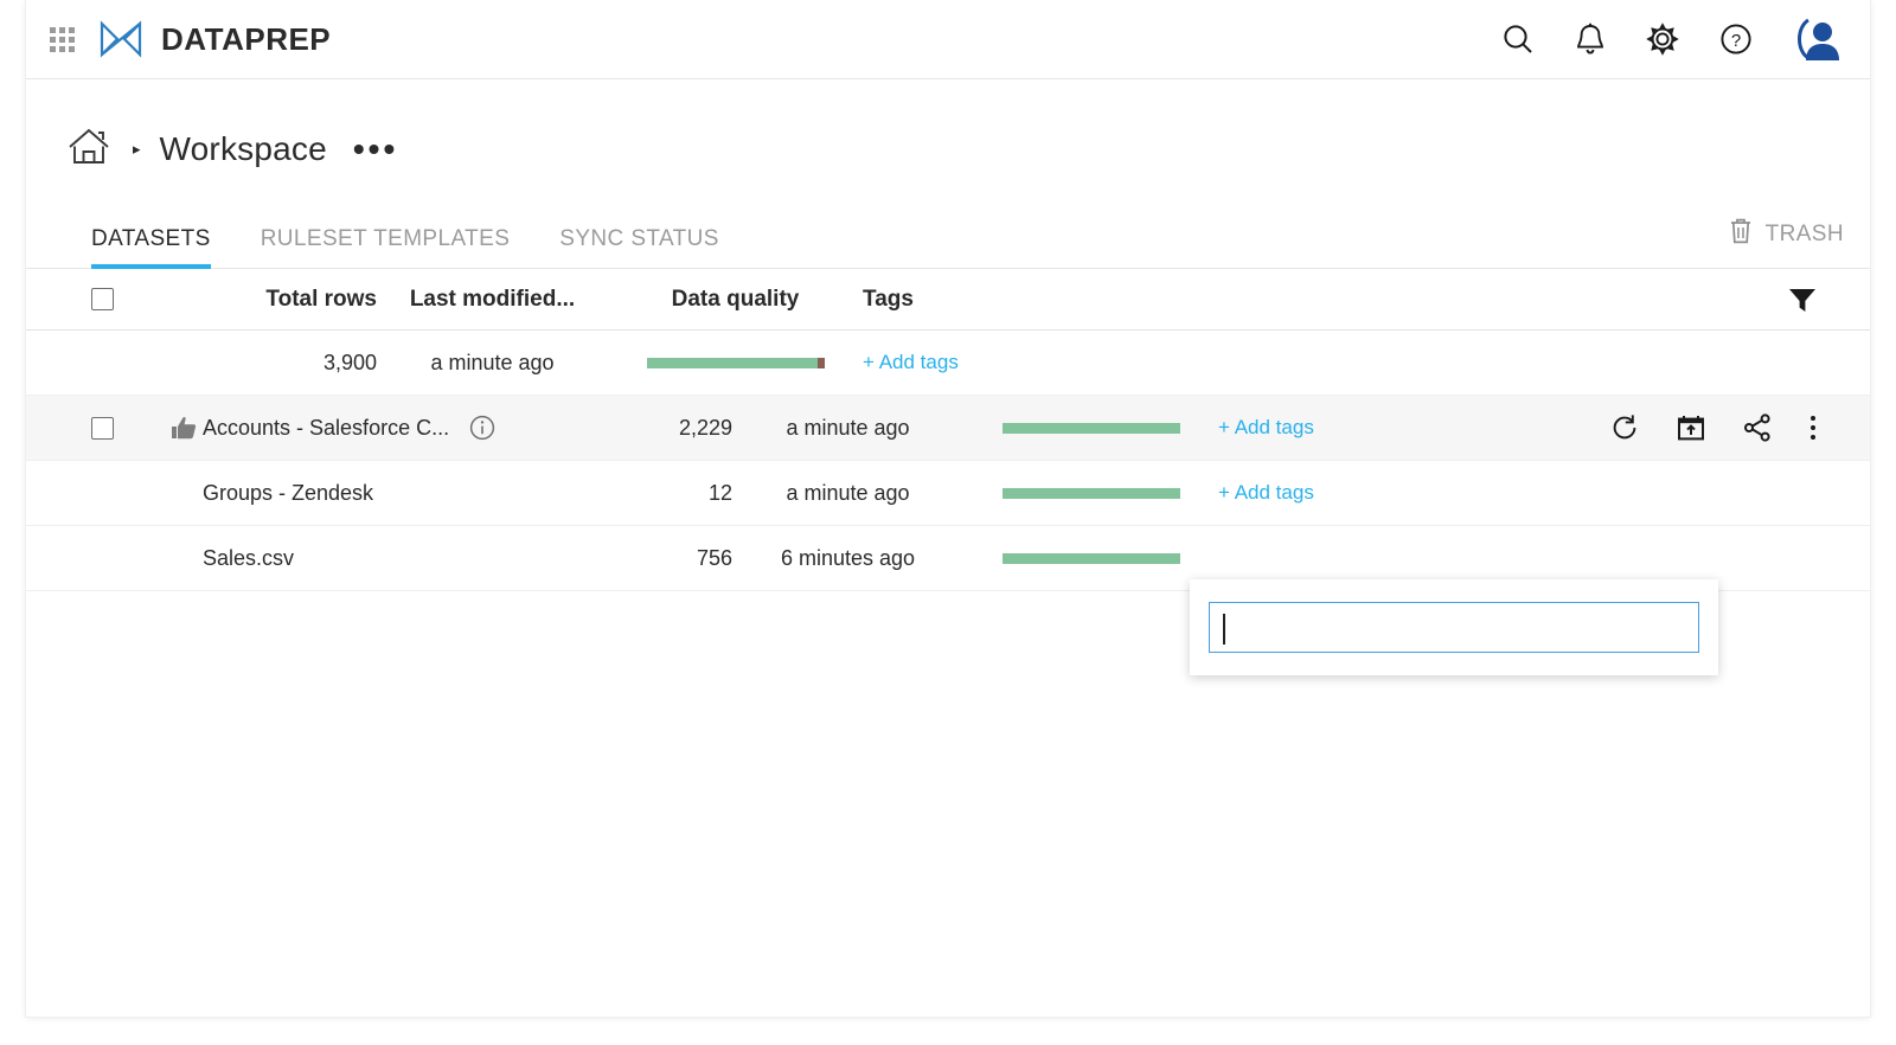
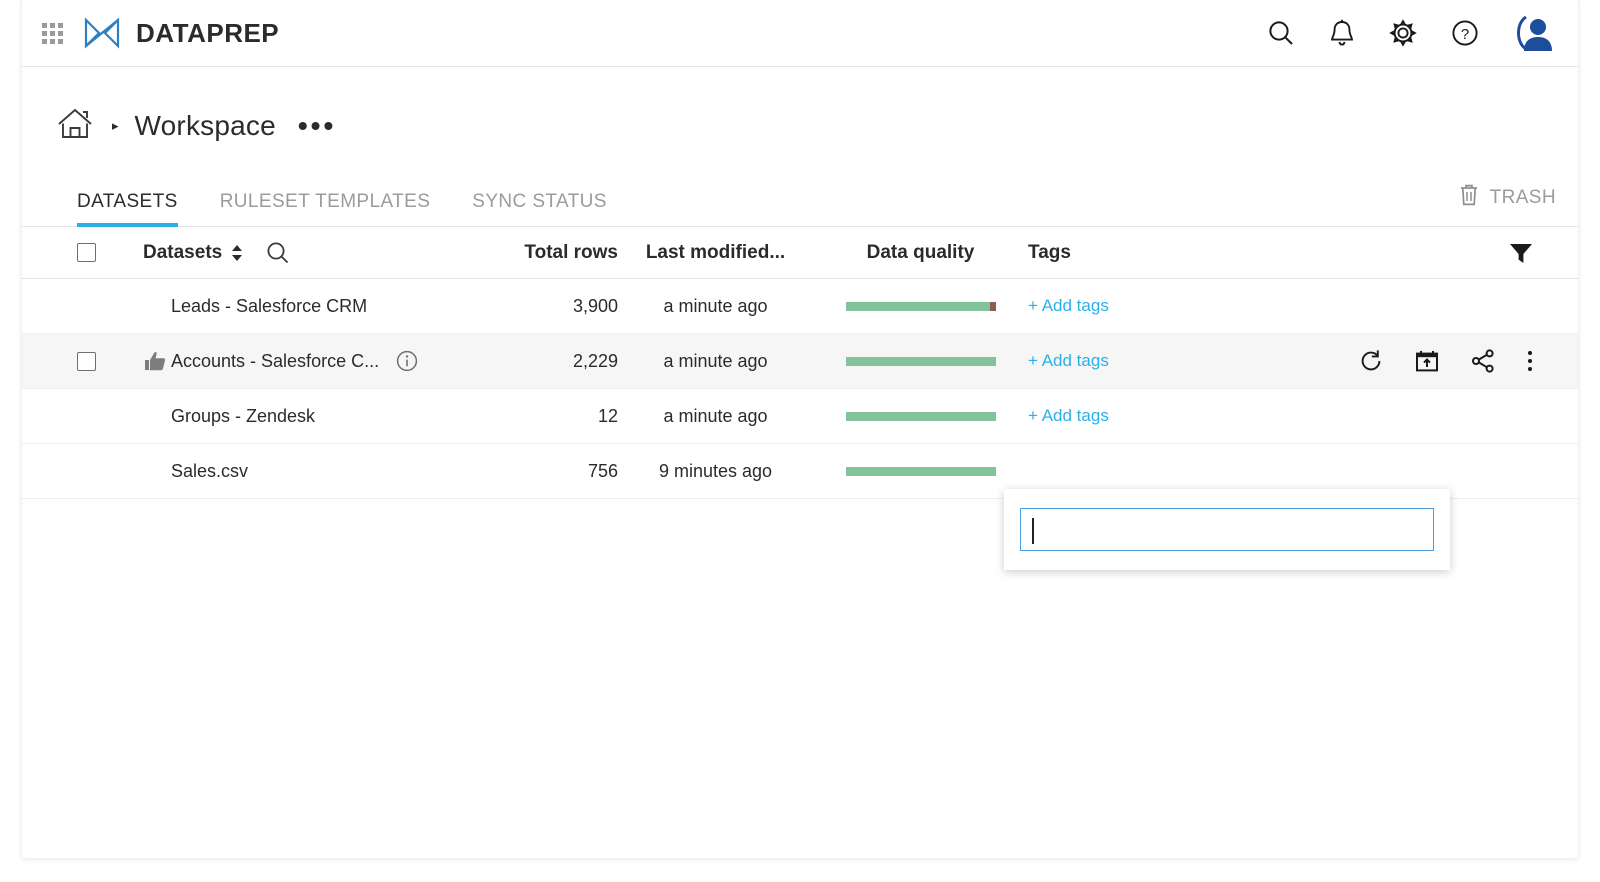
  DATAPREP
  ?
  ▸
  Workspace
  •••
  DATASETS
  RULESET TEMPLATES
  SYNC STATUS
  TRASH
+ Datasets
  Total rows
  Last modified...
  Data quality
  Tags
+ Leads - Salesforce CRM
  3,900
  a minute ago
  + Add tags
  Accounts - Salesforce C...
  2,229
  a minute ago
  + Add tags
  Groups - Zendesk
  12
  a minute ago
  + Add tags
  Sales.csv
  756
- 6 minutes ago
+ 9 minutes ago
